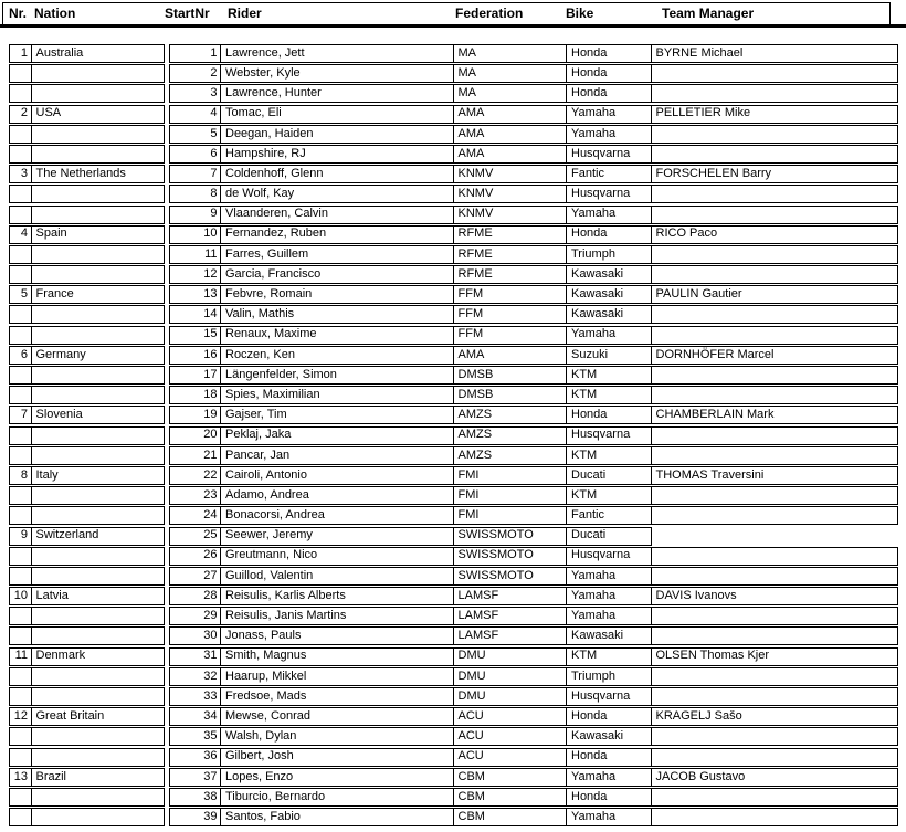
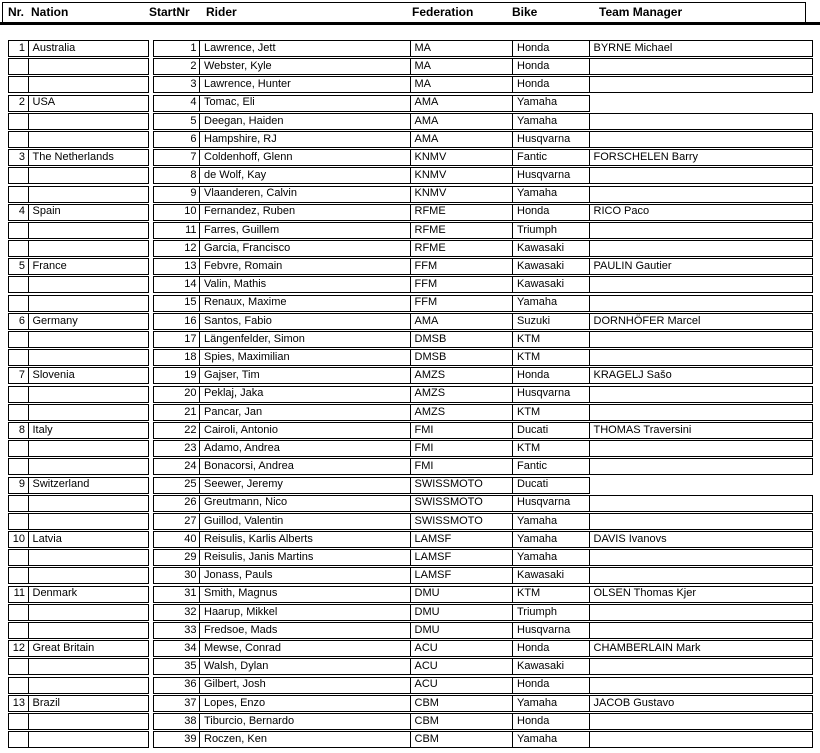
  Nr.
  Nation
  StartNr
  Rider
  Federation
  Bike
  Team Manager
  1
  Australia
  1
  Lawrence, Jett
  MA
  Honda
  BYRNE Michael
  2
  Webster, Kyle
  MA
  Honda
  3
  Lawrence, Hunter
  MA
  Honda
  2
  USA
  4
  Tomac, Eli
  AMA
  Yamaha
- PELLETIER Mike
  5
  Deegan, Haiden
  AMA
  Yamaha
  6
  Hampshire, RJ
  AMA
  Husqvarna
  3
  The Netherlands
  7
  Coldenhoff, Glenn
  KNMV
  Fantic
  FORSCHELEN Barry
  8
  de Wolf, Kay
  KNMV
  Husqvarna
  9
  Vlaanderen, Calvin
  KNMV
  Yamaha
  4
  Spain
  10
  Fernandez, Ruben
  RFME
  Honda
  RICO Paco
  11
  Farres, Guillem
  RFME
  Triumph
  12
  Garcia, Francisco
  RFME
  Kawasaki
  5
  France
  13
  Febvre, Romain
  FFM
  Kawasaki
  PAULIN Gautier
  14
  Valin, Mathis
  FFM
  Kawasaki
  15
  Renaux, Maxime
  FFM
  Yamaha
  6
  Germany
  16
- Roczen, Ken
+ Santos, Fabio
  AMA
  Suzuki
  DORNHÖFER Marcel
  17
  Längenfelder, Simon
  DMSB
  KTM
  18
  Spies, Maximilian
  DMSB
  KTM
  7
  Slovenia
  19
  Gajser, Tim
  AMZS
  Honda
- CHAMBERLAIN Mark
+ KRAGELJ Sašo
  20
  Peklaj, Jaka
  AMZS
  Husqvarna
  21
  Pancar, Jan
  AMZS
  KTM
  8
  Italy
  22
  Cairoli, Antonio
  FMI
  Ducati
  THOMAS Traversini
  23
  Adamo, Andrea
  FMI
  KTM
  24
  Bonacorsi, Andrea
  FMI
  Fantic
  9
  Switzerland
  25
  Seewer, Jeremy
  SWISSMOTO
  Ducati
  26
  Greutmann, Nico
  SWISSMOTO
  Husqvarna
  27
  Guillod, Valentin
  SWISSMOTO
  Yamaha
  10
  Latvia
- 28
+ 40
  Reisulis, Karlis Alberts
  LAMSF
  Yamaha
  DAVIS Ivanovs
  29
  Reisulis, Janis Martins
  LAMSF
  Yamaha
  30
  Jonass, Pauls
  LAMSF
  Kawasaki
  11
  Denmark
  31
  Smith, Magnus
  DMU
  KTM
  OLSEN Thomas Kjer
  32
  Haarup, Mikkel
  DMU
  Triumph
  33
  Fredsoe, Mads
  DMU
  Husqvarna
  12
  Great Britain
  34
  Mewse, Conrad
  ACU
  Honda
- KRAGELJ Sašo
+ CHAMBERLAIN Mark
  35
  Walsh, Dylan
  ACU
  Kawasaki
  36
  Gilbert, Josh
  ACU
  Honda
  13
  Brazil
  37
  Lopes, Enzo
  CBM
  Yamaha
  JACOB Gustavo
  38
  Tiburcio, Bernardo
  CBM
  Honda
  39
- Santos, Fabio
+ Roczen, Ken
  CBM
  Yamaha
